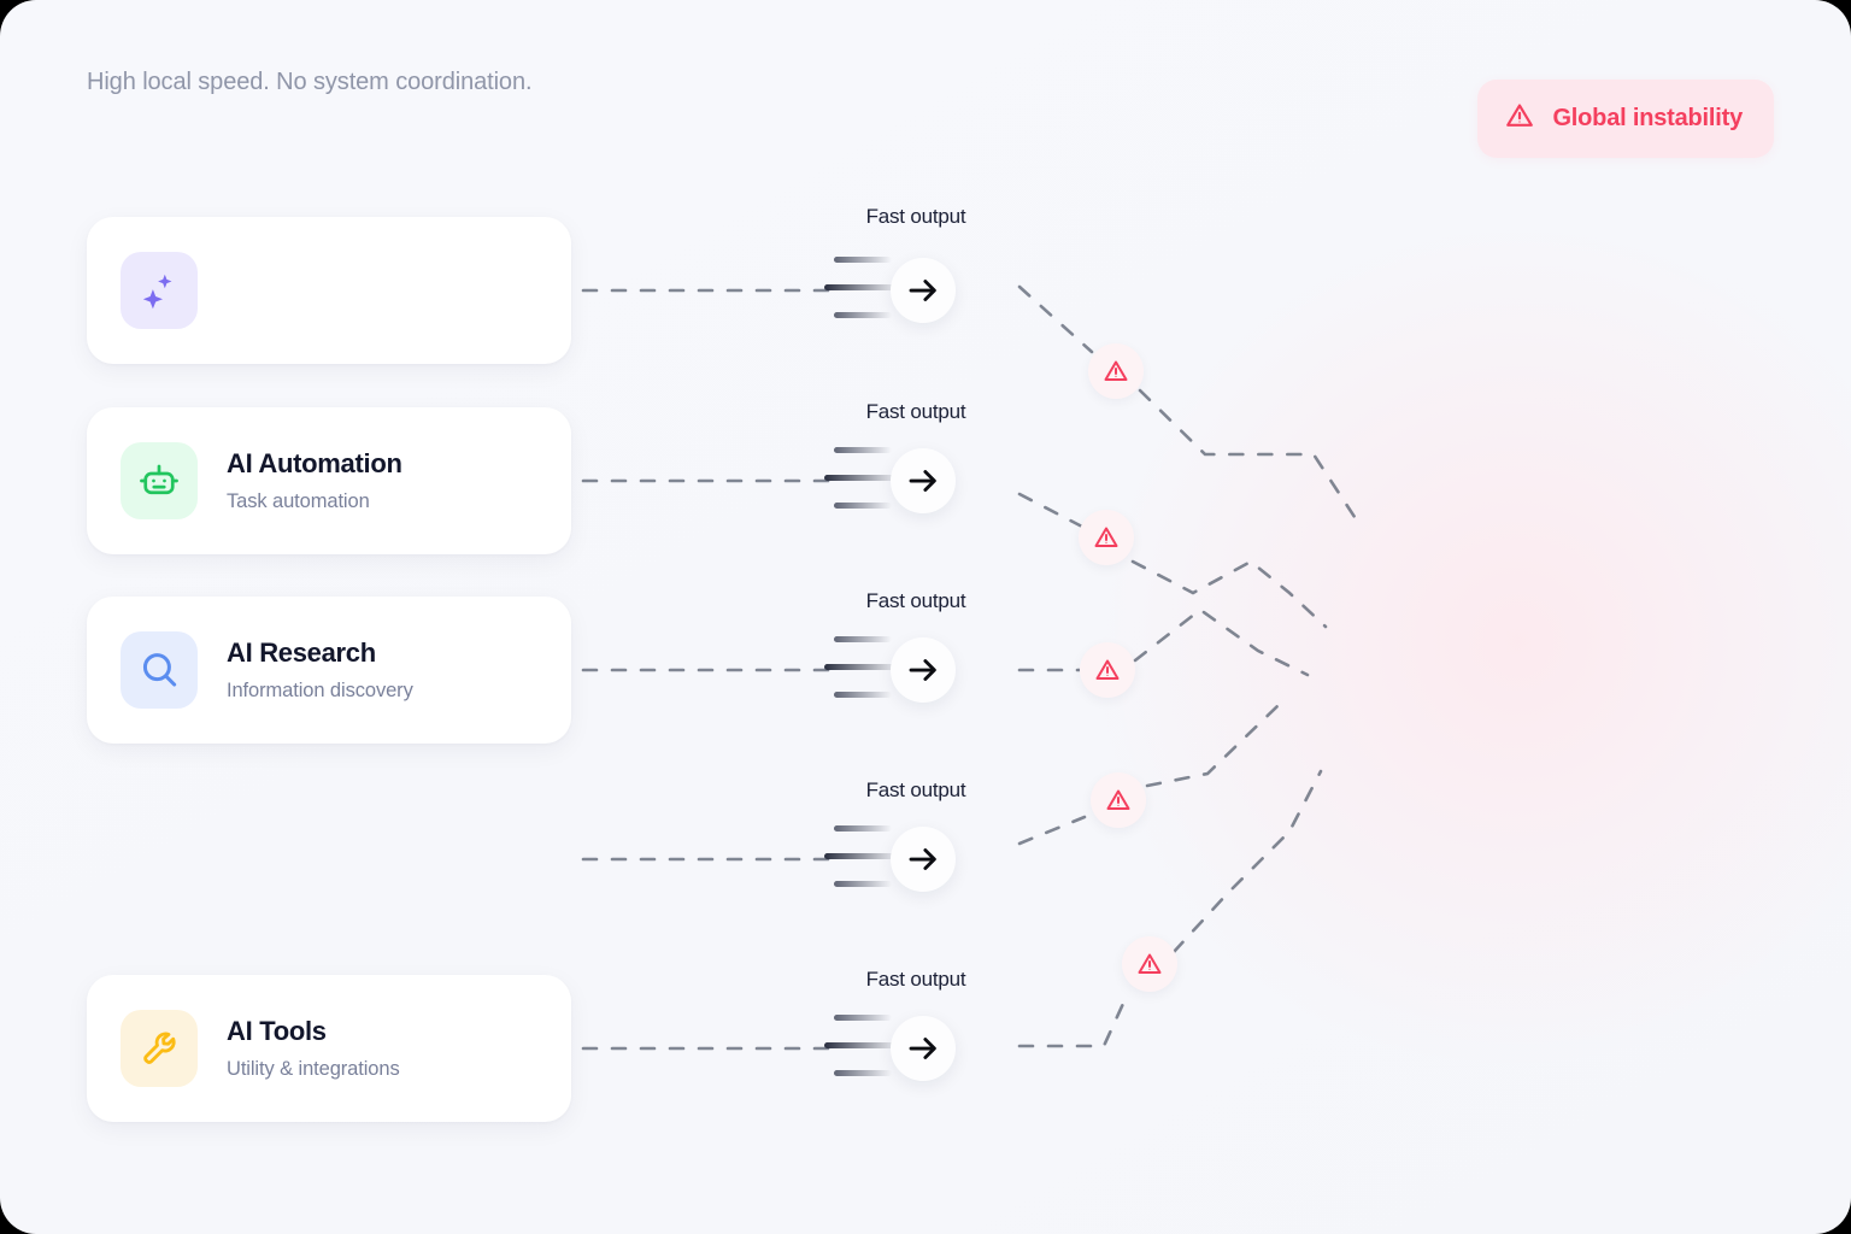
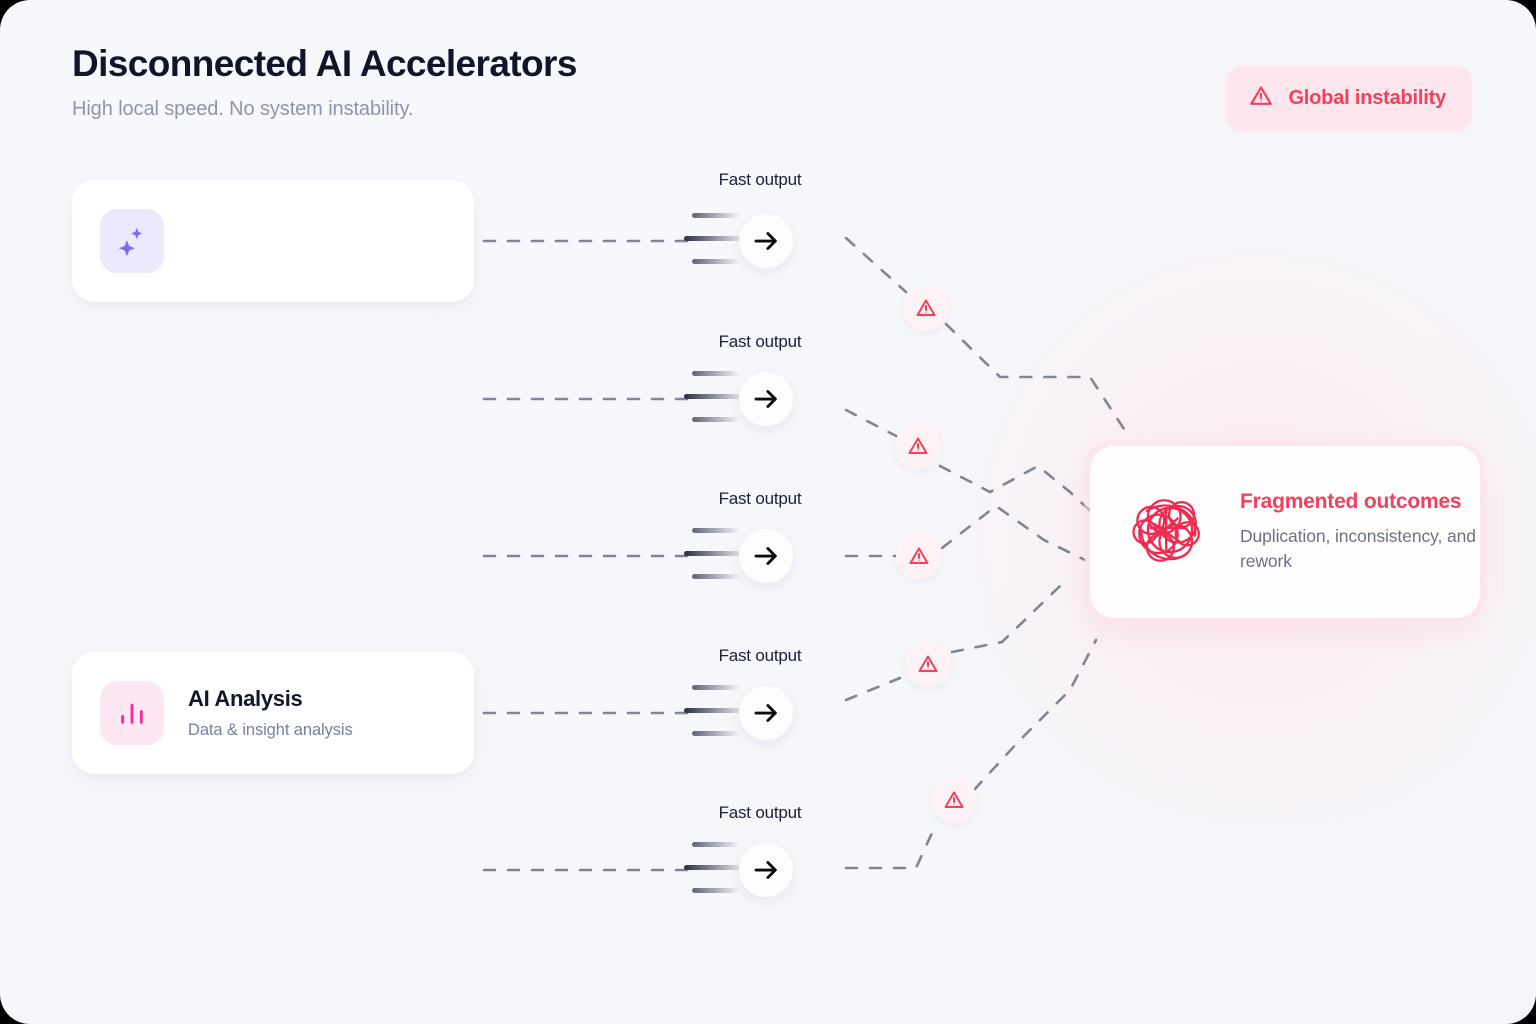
+ Disconnected AI Accelerators
- High local speed. No system coordination.
+ High local speed. No system instability.
  Global instability
  Fast output
- AI Automation
- Task automation
  Fast output
- AI Research
- Information discovery
  Fast output
+ AI Analysis
+ Data & insight analysis
  Fast output
- AI Tools
- Utility & integrations
  Fast output
+ Fragmented outcomes
+ Duplication, inconsistency, and rework
